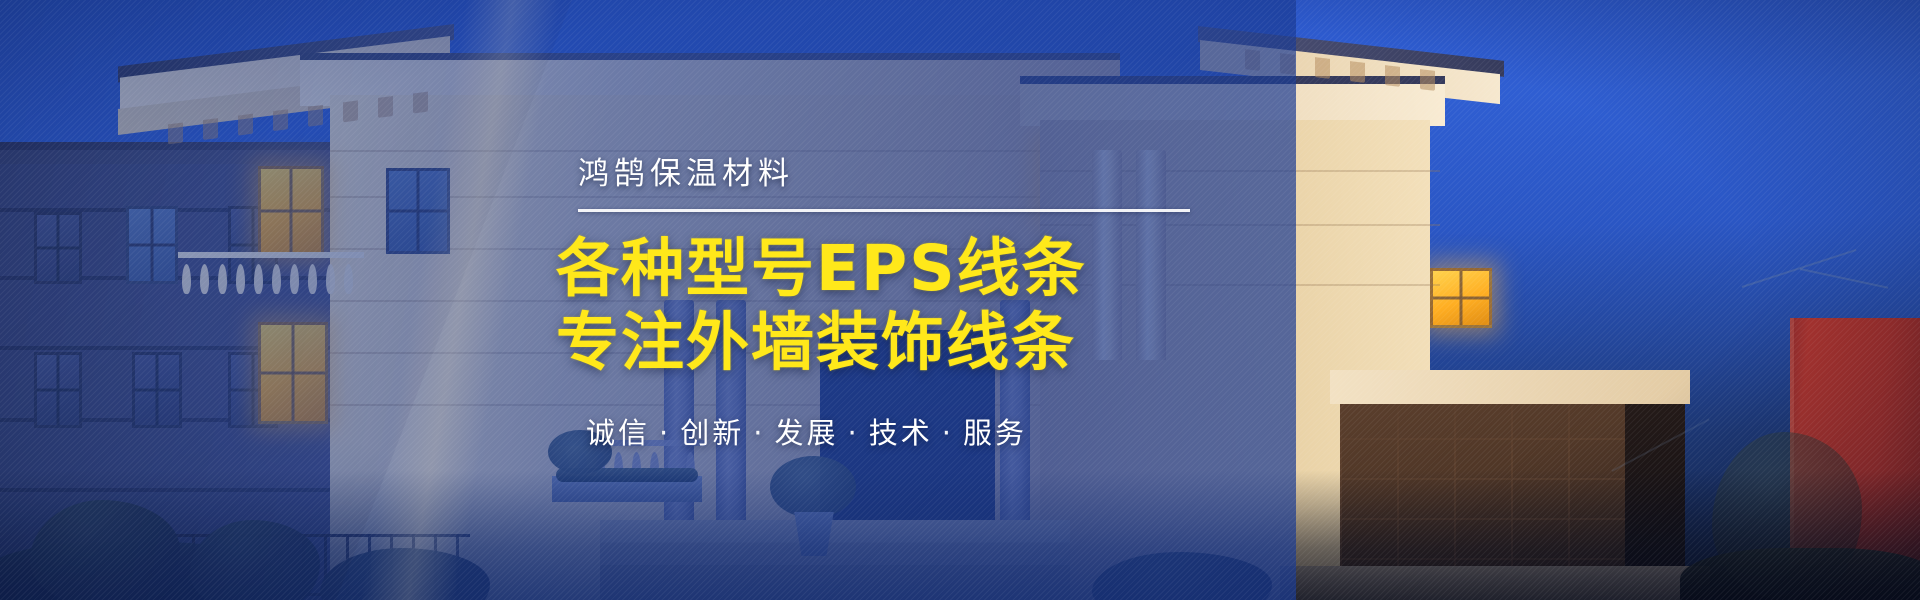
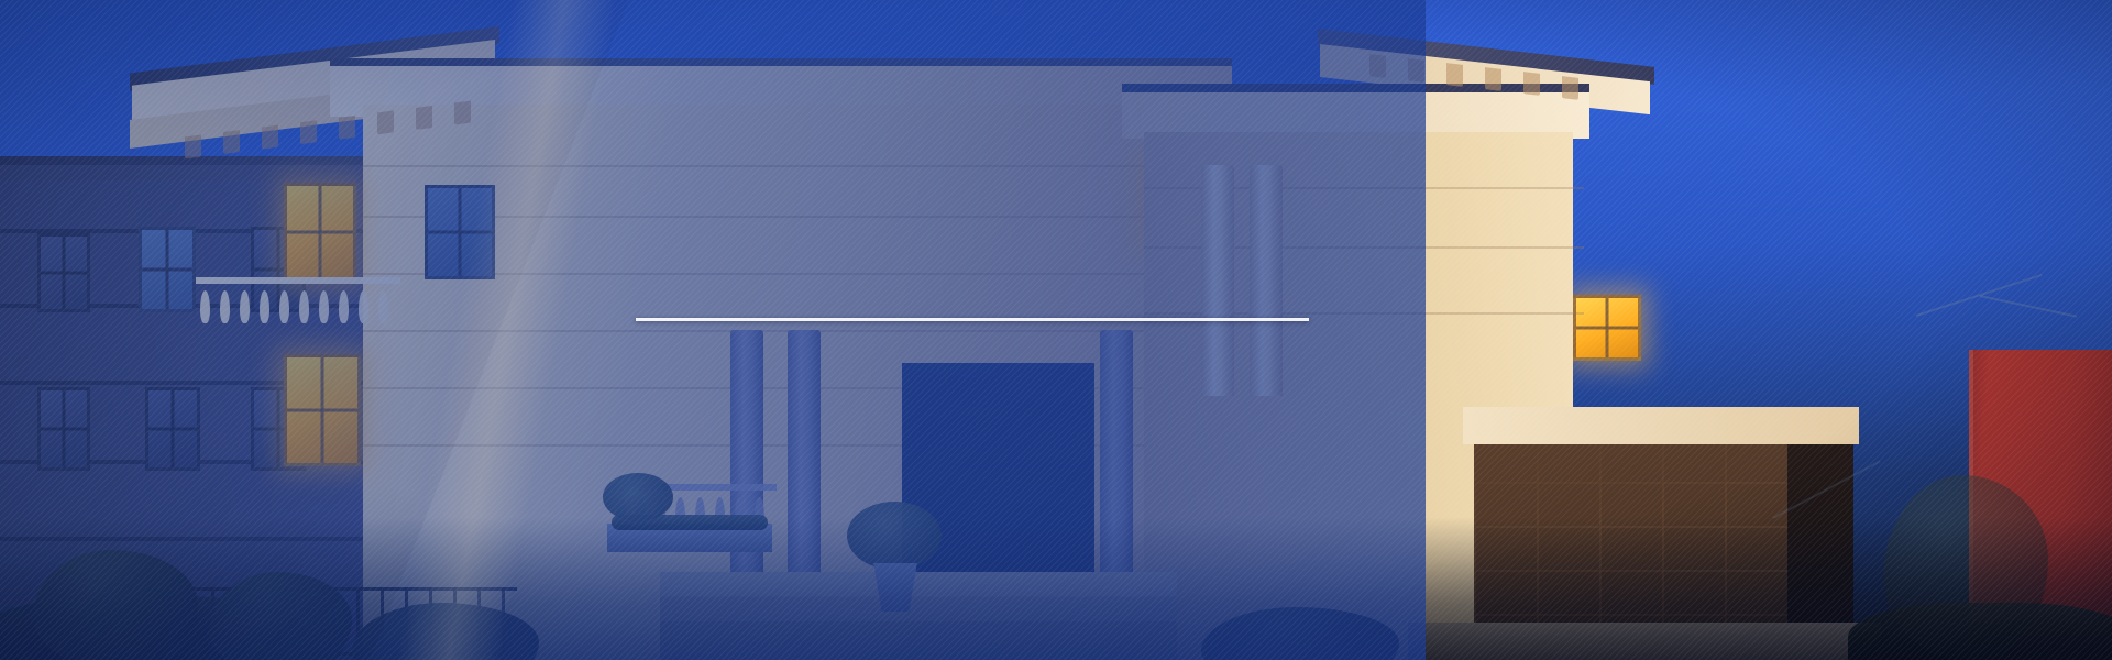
- 鸿鹄保温材料
- 各种型号EPS线条
- 专注外墙装饰线条
- 诚信 · 创新 · 发展 · 技术 · 服务
